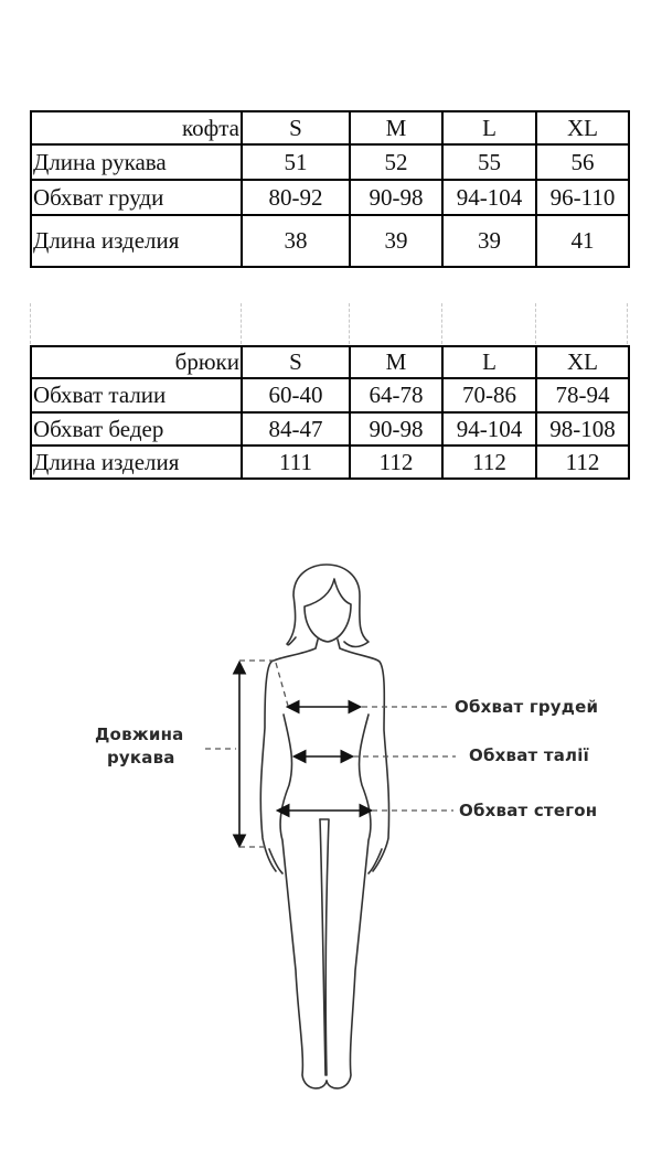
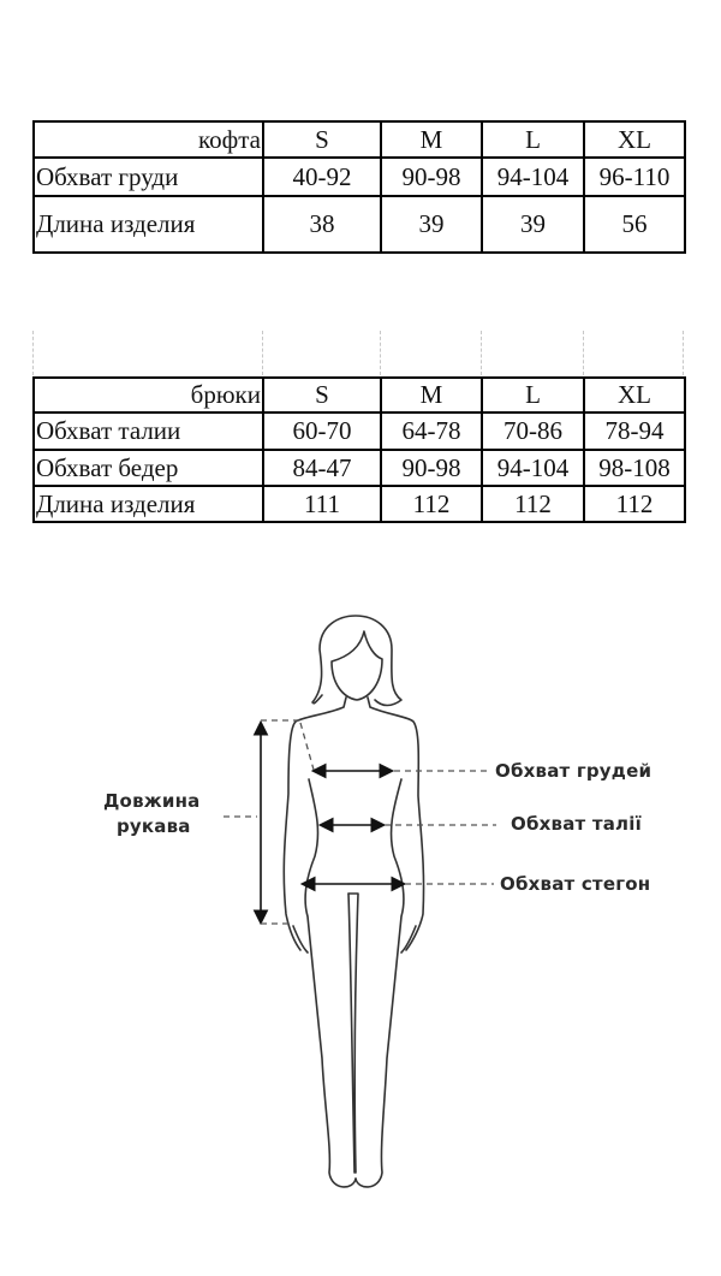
  кофта	S	M	L	XL
- Длина рукава	51	52	55	56
- Обхват груди	80-92	90-98	94-104	96-110
+ Обхват груди	40-92	90-98	94-104	96-110
- Длина изделия	38	39	39	41
+ Длина изделия	38	39	39	56
  брюки	S	M	L	XL
- Обхват талии	60-40	64-78	70-86	78-94
+ Обхват талии	60-70	64-78	70-86	78-94
  Обхват бедер	84-47	90-98	94-104	98-108
  Длина изделия	111	112	112	112
  Довжина
  рукава
  Обхват грудей
  Обхват талії
  Обхват стегон
